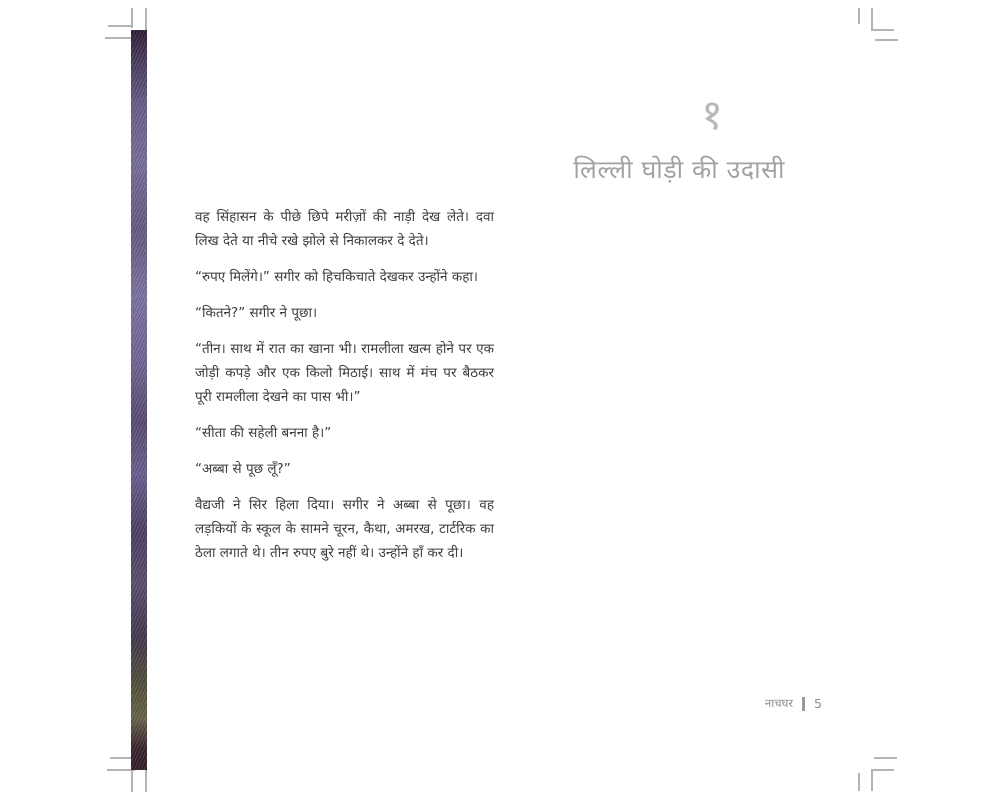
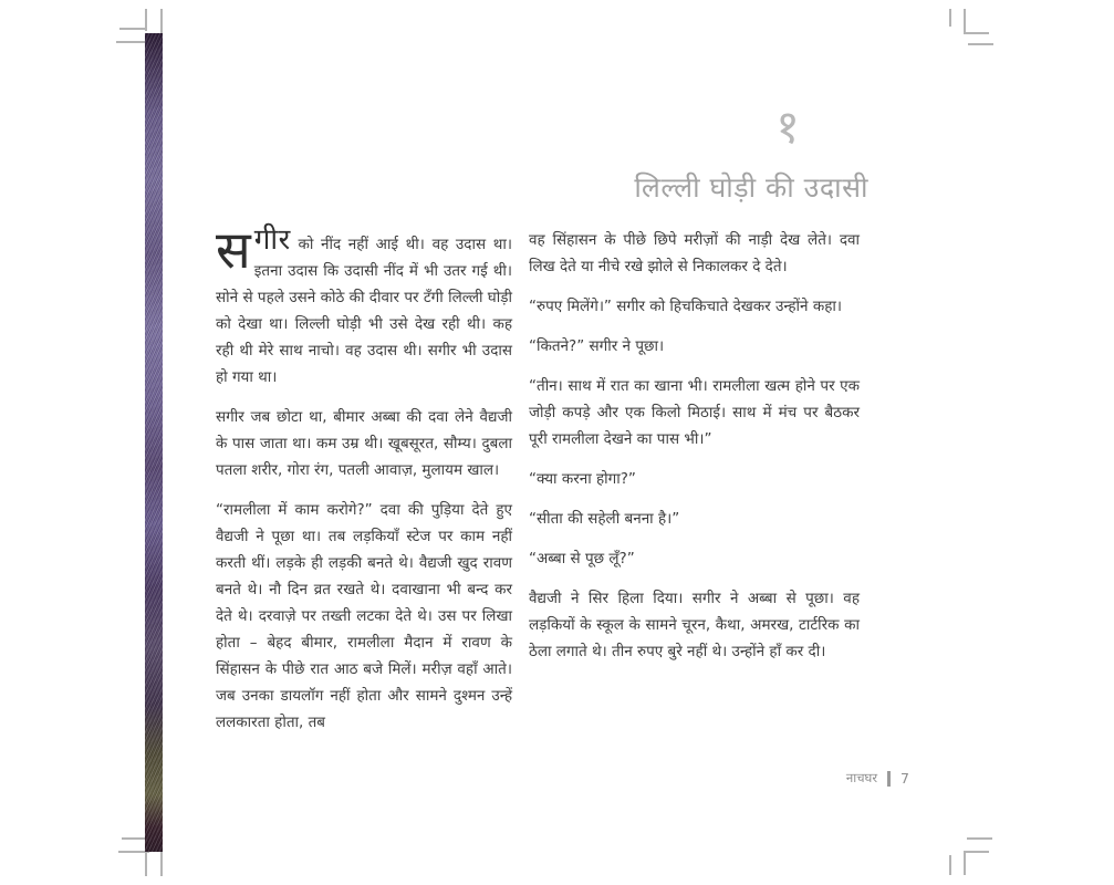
  १
  लिल्ली घोड़ी की उदासी
+ स
+ गीर को नींद नहीं आई थी। वह उदास था। इतना उदास कि उदासी नींद में भी उतर गई थी। सोने से पहले उसने कोठे की दीवार पर टँगी लिल्ली घोड़ी को देखा था। लिल्ली घोड़ी भी उसे देख रही थी। कह रही थी मेरे साथ नाचो। वह उदास थी। सगीर भी उदास हो गया था।
+ सगीर जब छोटा था, बीमार अब्बा की दवा लेने वैद्यजी के पास जाता था। कम उम्र थी। खूबसूरत, सौम्य। दुबला पतला शरीर, गोरा रंग, पतली आवाज़, मुलायम खाल।
+ “रामलीला में काम करोगे?” दवा की पुड़िया देते हुए वैद्यजी ने पूछा था। तब लड़कियाँ स्टेज पर काम नहीं करती थीं। लड़के ही लड़की बनते थे। वैद्यजी खुद रावण बनते थे। नौ दिन व्रत रखते थे। दवाखाना भी बन्द कर देते थे। दरवाज़े पर तख्ती लटका देते थे। उस पर लिखा होता – बेहद बीमार, रामलीला मैदान में रावण के सिंहासन के पीछे रात आठ बजे मिलें। मरीज़ वहाँ आते। जब उनका डायलॉग नहीं होता और सामने दुश्मन उन्हें ललकारता होता, तब
  वह सिंहासन के पीछे छिपे मरीज़ों की नाड़ी देख लेते। दवा लिख देते या नीचे रखे झोले से निकालकर दे देते।
  “रुपए मिलेंगे।” सगीर को हिचकिचाते देखकर उन्होंने कहा।
  “कितने?” सगीर ने पूछा।
  “तीन। साथ में रात का खाना भी। रामलीला खत्म होने पर एक जोड़ी कपड़े और एक किलो मिठाई। साथ में मंच पर बैठकर पूरी रामलीला देखने का पास भी।”
+ “क्या करना होगा?”
  “सीता की सहेली बनना है।”
  “अब्बा से पूछ लूँ?”
  वैद्यजी ने सिर हिला दिया। सगीर ने अब्बा से पूछा। वह लड़कियों के स्कूल के सामने चूरन, कैथा, अमरख, टार्टरिक का ठेला लगाते थे। तीन रुपए बुरे नहीं थे। उन्होंने हाँ कर दी।
  नाचघर
- 5
+ 7
